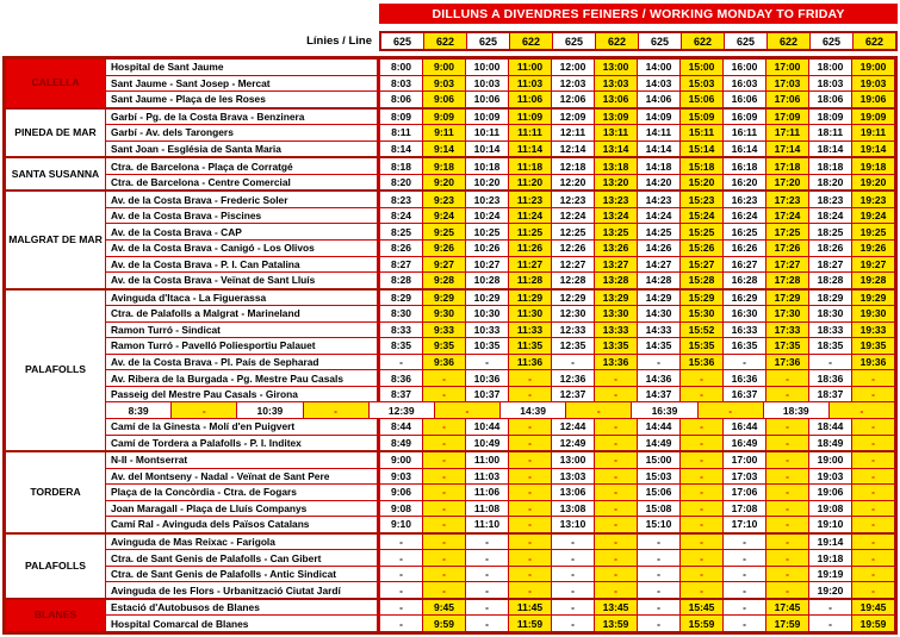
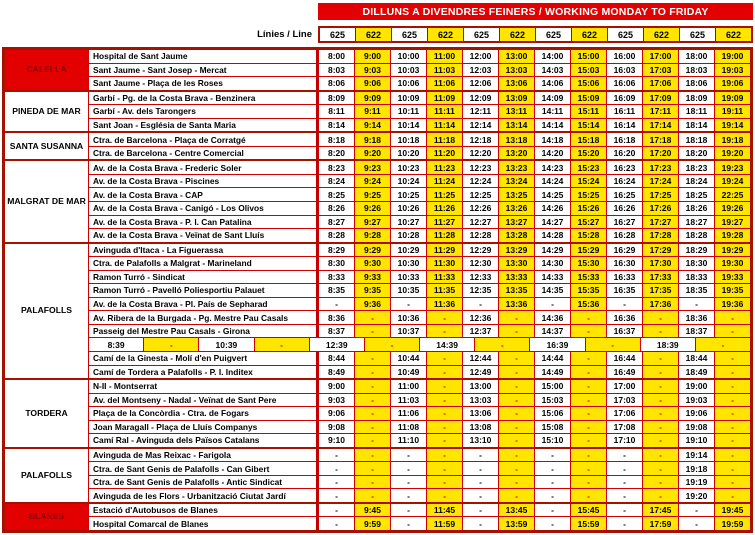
  DILLUNS A DIVENDRES FEINERS / WORKING MONDAY TO FRIDAY
  Línies / Line
  625
  622
  625
  622
  625
  622
  625
  622
  625
  622
  625
  622
  CALELLA
  Hospital de Sant Jaume
  8:00
  9:00
  10:00
  11:00
  12:00
  13:00
  14:00
  15:00
  16:00
  17:00
  18:00
  19:00
  Sant Jaume - Sant Josep - Mercat
  8:03
  9:03
  10:03
  11:03
  12:03
  13:03
  14:03
  15:03
  16:03
  17:03
  18:03
  19:03
  Sant Jaume - Plaça de les Roses
  8:06
  9:06
  10:06
  11:06
  12:06
  13:06
  14:06
  15:06
  16:06
  17:06
  18:06
  19:06
  PINEDA DE MAR
  Garbí - Pg. de la Costa Brava - Benzinera
  8:09
  9:09
  10:09
  11:09
  12:09
  13:09
  14:09
  15:09
  16:09
  17:09
  18:09
  19:09
  Garbí - Av. dels Tarongers
  8:11
  9:11
  10:11
  11:11
  12:11
  13:11
  14:11
  15:11
  16:11
  17:11
  18:11
  19:11
  Sant Joan - Església de Santa Maria
  8:14
  9:14
  10:14
  11:14
  12:14
  13:14
  14:14
  15:14
  16:14
  17:14
  18:14
  19:14
  SANTA SUSANNA
  Ctra. de Barcelona - Plaça de Corratgé
  8:18
  9:18
  10:18
  11:18
  12:18
  13:18
  14:18
  15:18
  16:18
  17:18
  18:18
  19:18
  Ctra. de Barcelona - Centre Comercial
  8:20
  9:20
  10:20
  11:20
  12:20
  13:20
  14:20
  15:20
  16:20
  17:20
  18:20
  19:20
  MALGRAT DE MAR
  Av. de la Costa Brava - Frederic Soler
  8:23
  9:23
  10:23
  11:23
  12:23
  13:23
  14:23
  15:23
  16:23
  17:23
  18:23
  19:23
  Av. de la Costa Brava - Piscines
  8:24
  9:24
  10:24
  11:24
  12:24
  13:24
  14:24
  15:24
  16:24
  17:24
  18:24
  19:24
  Av. de la Costa Brava - CAP
  8:25
  9:25
  10:25
  11:25
  12:25
  13:25
  14:25
  15:25
  16:25
  17:25
  18:25
- 19:25
+ 22:25
  Av. de la Costa Brava - Canigó - Los Olivos
  8:26
  9:26
  10:26
  11:26
  12:26
  13:26
  14:26
  15:26
  16:26
  17:26
  18:26
  19:26
  Av. de la Costa Brava - P. I. Can Patalina
  8:27
  9:27
  10:27
  11:27
  12:27
  13:27
  14:27
  15:27
  16:27
  17:27
  18:27
  19:27
  Av. de la Costa Brava - Veïnat de Sant Lluís
  8:28
  9:28
  10:28
  11:28
  12:28
  13:28
  14:28
  15:28
  16:28
  17:28
  18:28
  19:28
  PALAFOLLS
  Avinguda d'Itaca - La Figuerassa
  8:29
  9:29
  10:29
  11:29
  12:29
  13:29
  14:29
  15:29
  16:29
  17:29
  18:29
  19:29
  Ctra. de Palafolls a Malgrat - Marineland
  8:30
  9:30
  10:30
  11:30
  12:30
  13:30
  14:30
  15:30
  16:30
  17:30
  18:30
  19:30
  Ramon Turró - Sindicat
  8:33
  9:33
  10:33
  11:33
  12:33
  13:33
  14:33
- 15:52
+ 15:33
  16:33
  17:33
  18:33
  19:33
  Ramon Turró - Pavelló Poliesportiu Palauet
  8:35
  9:35
  10:35
  11:35
  12:35
  13:35
  14:35
  15:35
  16:35
  17:35
  18:35
  19:35
  Av. de la Costa Brava - Pl. País de Sepharad
  -
  9:36
  -
  11:36
  -
  13:36
  -
  15:36
  -
  17:36
  -
  19:36
  Av. Ribera de la Burgada - Pg. Mestre Pau Casals
  8:36
  -
  10:36
  -
  12:36
  -
  14:36
  -
  16:36
  -
  18:36
  -
  Passeig del Mestre Pau Casals - Girona
  8:37
  -
  10:37
  -
  12:37
  -
  14:37
  -
  16:37
  -
  18:37
  -
  8:39
  -
  10:39
  -
  12:39
  -
  14:39
  -
  16:39
  -
  18:39
  -
  Camí de la Ginesta - Molí d'en Puigvert
  8:44
  -
  10:44
  -
  12:44
  -
  14:44
  -
  16:44
  -
  18:44
  -
  Camí de Tordera a Palafolls - P. I. Inditex
  8:49
  -
  10:49
  -
  12:49
  -
  14:49
  -
  16:49
  -
  18:49
  -
  TORDERA
  N-II - Montserrat
  9:00
  -
  11:00
  -
  13:00
  -
  15:00
  -
  17:00
  -
  19:00
  -
  Av. del Montseny - Nadal - Veïnat de Sant Pere
  9:03
  -
  11:03
  -
  13:03
  -
  15:03
  -
  17:03
  -
  19:03
  -
  Plaça de la Concòrdia - Ctra. de Fogars
  9:06
  -
  11:06
  -
  13:06
  -
  15:06
  -
  17:06
  -
  19:06
  -
  Joan Maragall - Plaça de Lluís Companys
  9:08
  -
  11:08
  -
  13:08
  -
  15:08
  -
  17:08
  -
  19:08
  -
  Camí Ral - Avinguda dels Països Catalans
  9:10
  -
  11:10
  -
  13:10
  -
  15:10
  -
  17:10
  -
  19:10
  -
  PALAFOLLS
  Avinguda de Mas Reixac - Farigola
  -
  -
  -
  -
  -
  -
  -
  -
  -
  -
  19:14
  -
  Ctra. de Sant Genis de Palafolls - Can Gibert
  -
  -
  -
  -
  -
  -
  -
  -
  -
  -
  19:18
  -
  Ctra. de Sant Genis de Palafolls - Antic Sindicat
  -
  -
  -
  -
  -
  -
  -
  -
  -
  -
  19:19
  -
  Avinguda de les Flors - Urbanització Ciutat Jardí
  -
  -
  -
  -
  -
  -
  -
  -
  -
  -
  19:20
  -
  BLANES
  Estació d'Autobusos de Blanes
  -
  9:45
  -
  11:45
  -
  13:45
  -
  15:45
  -
  17:45
  -
  19:45
  Hospital Comarcal de Blanes
  -
  9:59
  -
  11:59
  -
  13:59
  -
  15:59
  -
  17:59
  -
  19:59
